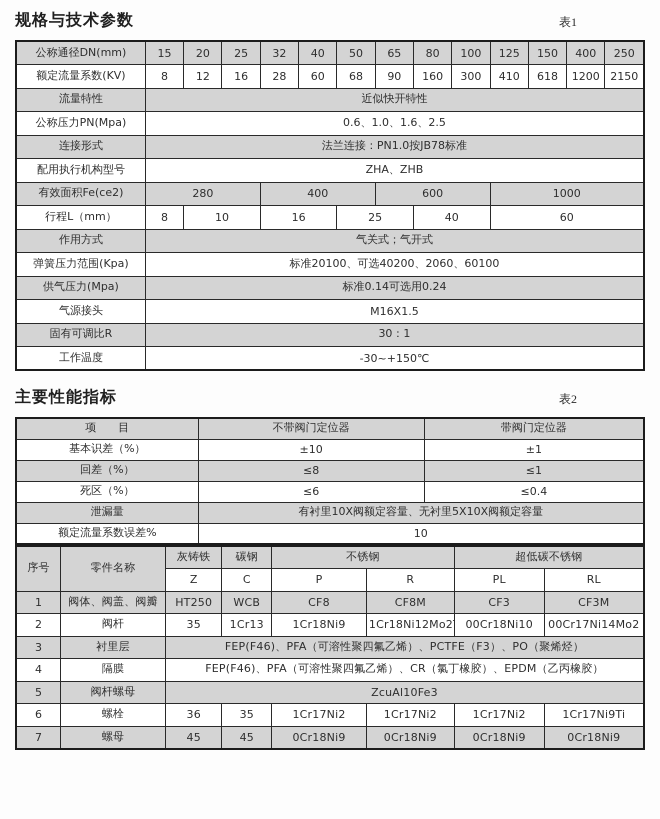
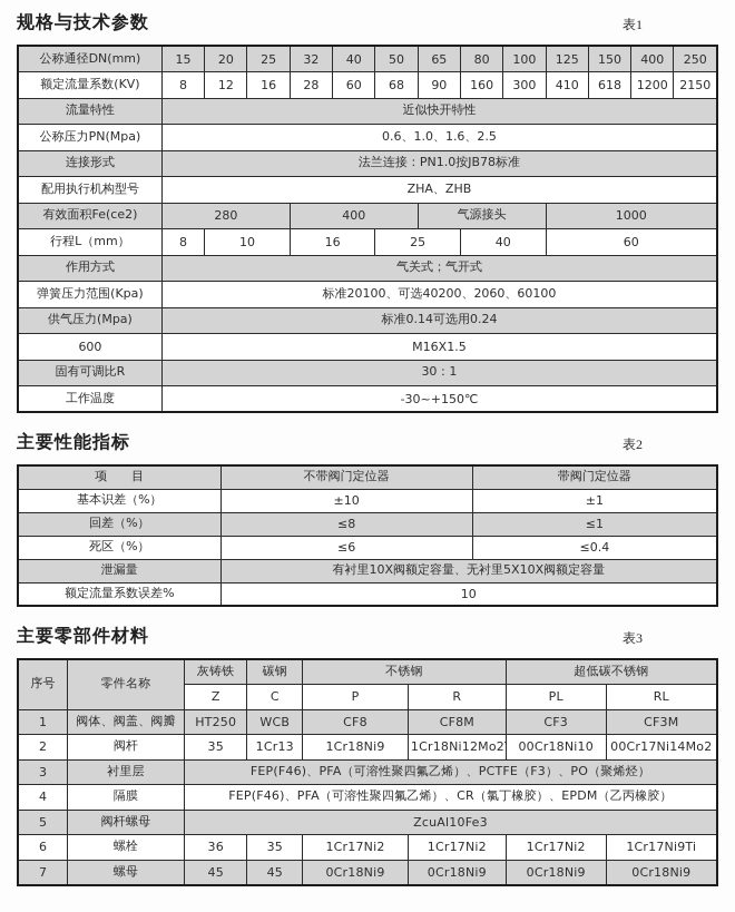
  规格与技术参数
  表1
  公称通径DN(mm)	15	20	25	32	40	50	65	80	100	125	150	400	250
  额定流量系数(KV)	8	12	16	28	60	68	90	160	300	410	618	1200	2150
  流量特性	近似快开特性
  公称压力PN(Mpa)	0.6、1.0、1.6、2.5
  连接形式	法兰连接：PN1.0按JB78标准
  配用执行机构型号	ZHA、ZHB
- 有效面积Fe(ce2)	280	400	600	1000
+ 有效面积Fe(ce2)	280	400	气源接头	1000
  行程L（mm）	8	10	16	25	40	60
  作用方式	气关式；气开式
  弹簧压力范围(Kpa)	标准20100、可选40200、2060、60100
  供气压力(Mpa)	标准0.14可选用0.24
- 气源接头	M16X1.5
+ 600	M16X1.5
  固有可调比R	30：1
  工作温度	-30~+150℃
  主要性能指标
  表2
  项 目	不带阀门定位器	带阀门定位器
  基本识差（%）	±10	±1
  回差（%）	≤8	≤1
  死区（%）	≤6	≤0.4
  泄漏量	有衬里10X阀额定容量、无衬里5X10X阀额定容量
  额定流量系数误差%	10
+ 主要零部件材料
+ 表3
  序号	零件名称	灰铸铁	碳钢	不锈钢	超低碳不锈钢
  Z	C	P	R	PL	RL
  1	阀体、阀盖、阀瓣	HT250	WCB	CF8	CF8M	CF3	CF3M
  2	阀杆	35	1Cr13	1Cr18Ni9	1Cr18Ni12Mo2	00Cr18Ni10	00Cr17Ni14Mo2
  3	衬里层	FEP(F46)、PFA（可溶性聚四氟乙烯）、PCTFE（F3）、PO（聚烯烃）
  4	隔膜	FEP(F46)、PFA（可溶性聚四氟乙烯）、CR（氯丁橡胶）、EPDM（乙丙橡胶）
  5	阀杆螺母	ZcuAl10Fe3
  6	螺栓	36	35	1Cr17Ni2	1Cr17Ni2	1Cr17Ni2	1Cr17Ni9Ti
  7	螺母	45	45	0Cr18Ni9	0Cr18Ni9	0Cr18Ni9	0Cr18Ni9
